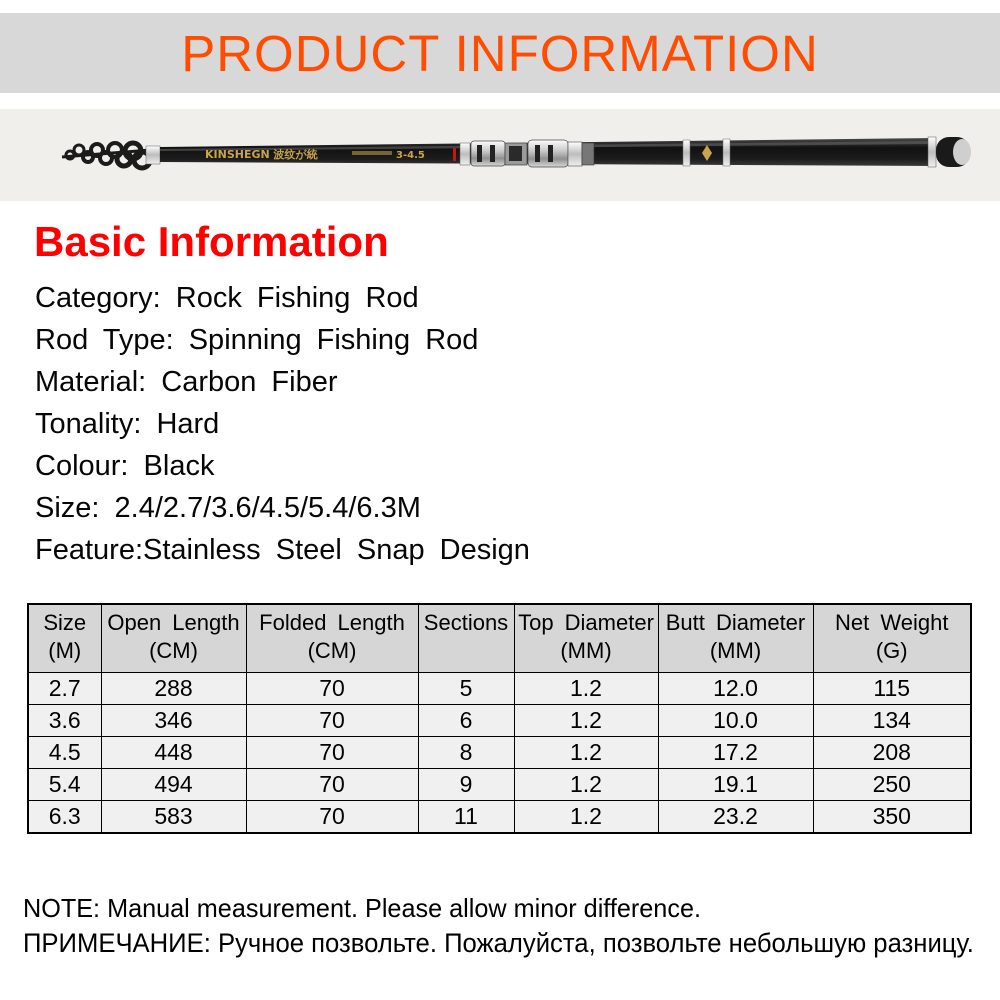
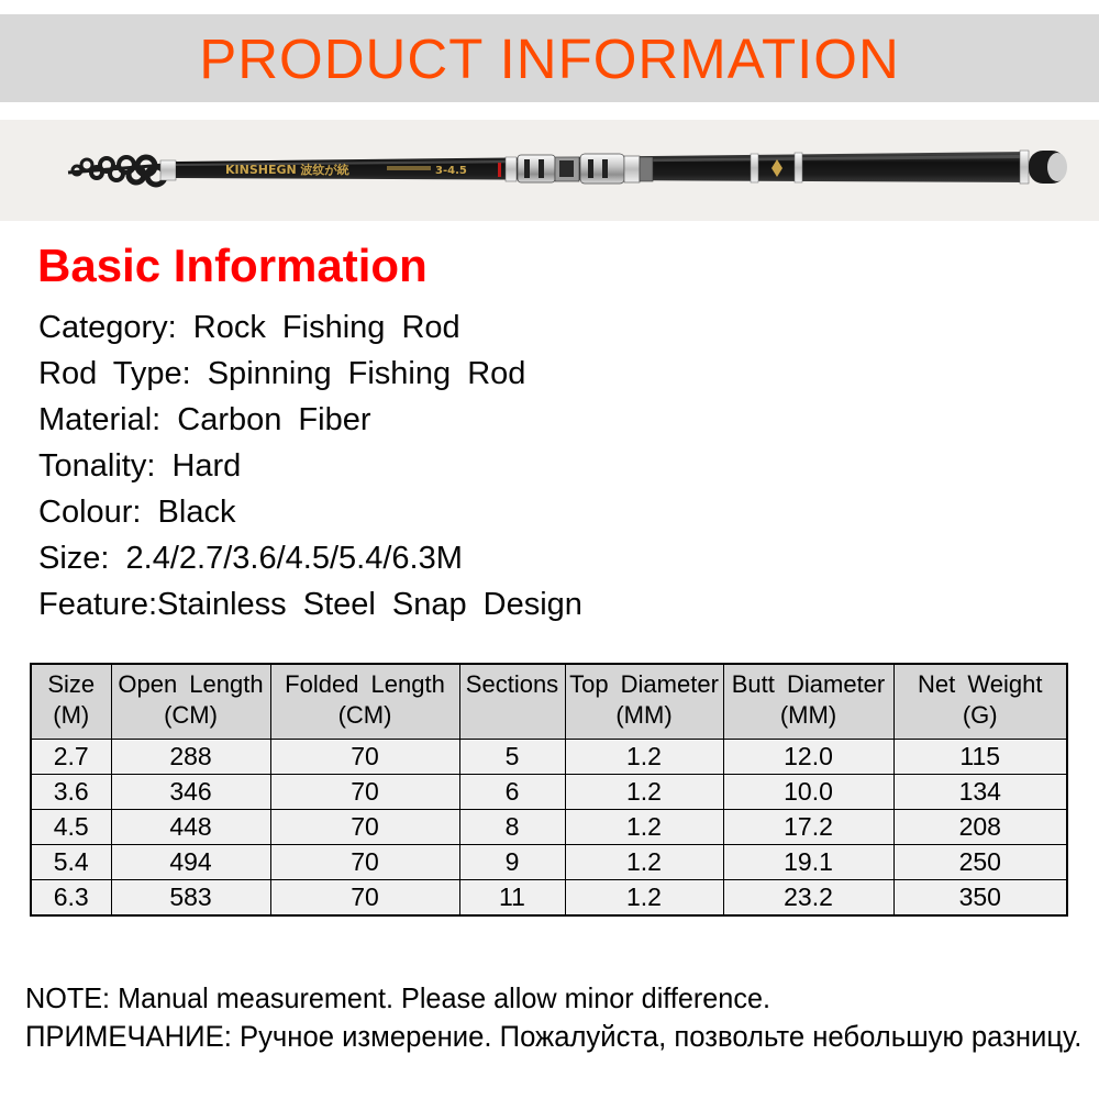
  PRODUCT INFORMATION
  KINSHEGN 波纹が統
  3-4.5
  Basic Information
  Category: Rock Fishing Rod
  Rod Type: Spinning Fishing Rod
  Material: Carbon Fiber
  Tonality: Hard
  Colour: Black
  Size: 2.4/2.7/3.6/4.5/5.4/6.3M
  Feature:Stainless Steel Snap Design
  Size(M)	Open Length(CM)	Folded Length(CM)	Sections	Top Diameter(MM)	Butt Diameter(MM)	Net Weight(G)
  2.7	288	70	5	1.2	12.0	115
  3.6	346	70	6	1.2	10.0	134
  4.5	448	70	8	1.2	17.2	208
  5.4	494	70	9	1.2	19.1	250
  6.3	583	70	11	1.2	23.2	350
  NOTE: Manual measurement. Please allow minor difference.
- ПРИМЕЧАНИЕ: Ручное позвольте. Пожалуйста, позвольте небольшую разницу.
+ ПРИМЕЧАНИЕ: Ручное измерение. Пожалуйста, позвольте небольшую разницу.
